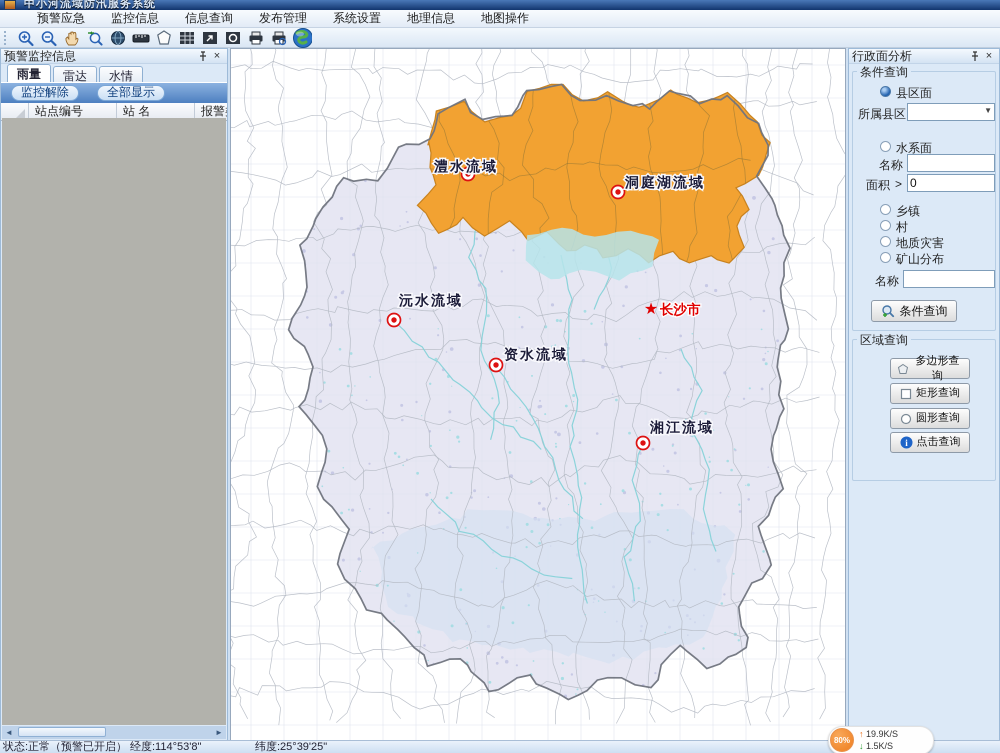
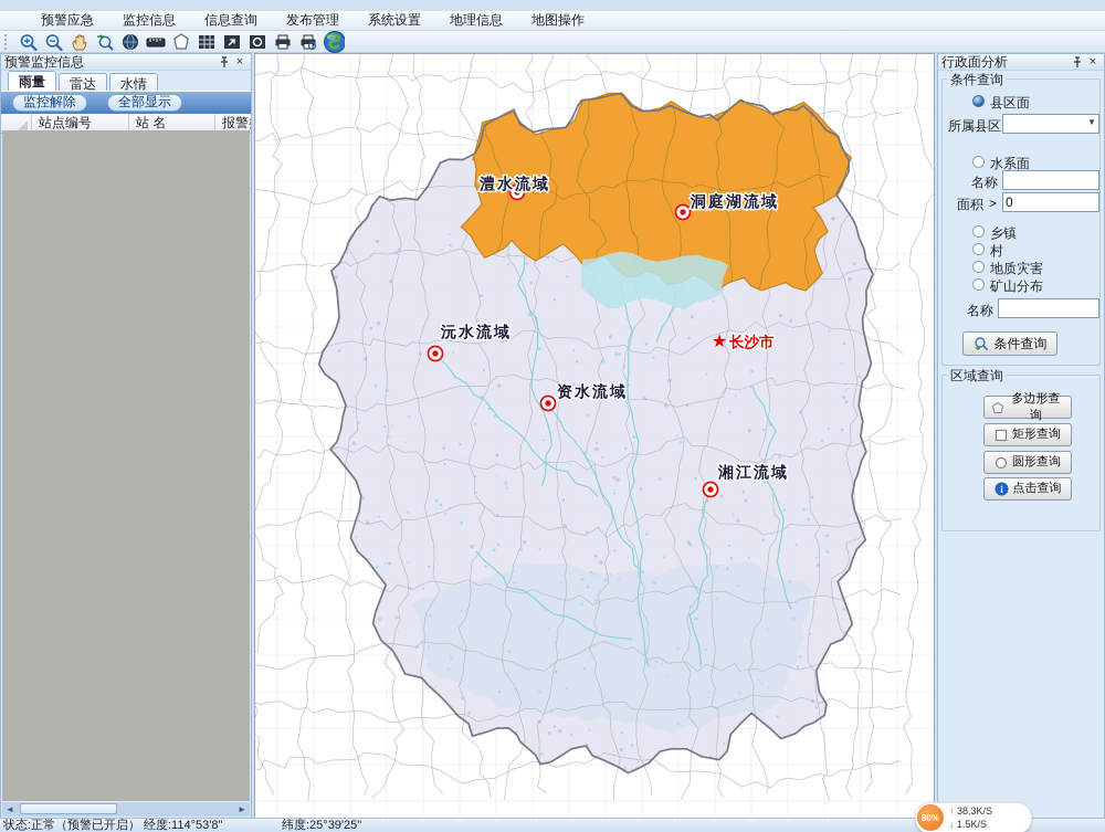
- 中小河流域防汛服务系统
  预警应急
  监控信息
  信息查询
  发布管理
  系统设置
  地理信息
  地图操作
  预警监控信息
  ×
  雨量
  雷达
  水情
  监控解除
  全部显示
  站点编号
  站 名
  ◄
  ►
  澧水流域
  洞庭湖流域
  沅水流域
  资水流域
  湘江流域
  ★
  长沙市
  行政面分析
  ×
  条件查询
  县区面
  所属县区
  ▼
  水系面
  名称
  面积
  >
  0
  乡镇
  村
  地质灾害
  矿山分布
  名称
  条件查询
  区域查询
  多边形查询
  矩形查询
  圆形查询
  i
  点击查询
  状态:正常（预警已开启）
  经度:114°53'8"
  纬度:25°39'25"
  80%
- ↑ 19.9K/S
+ ↑ 38.3K/S
  ↓ 1.5K/S
